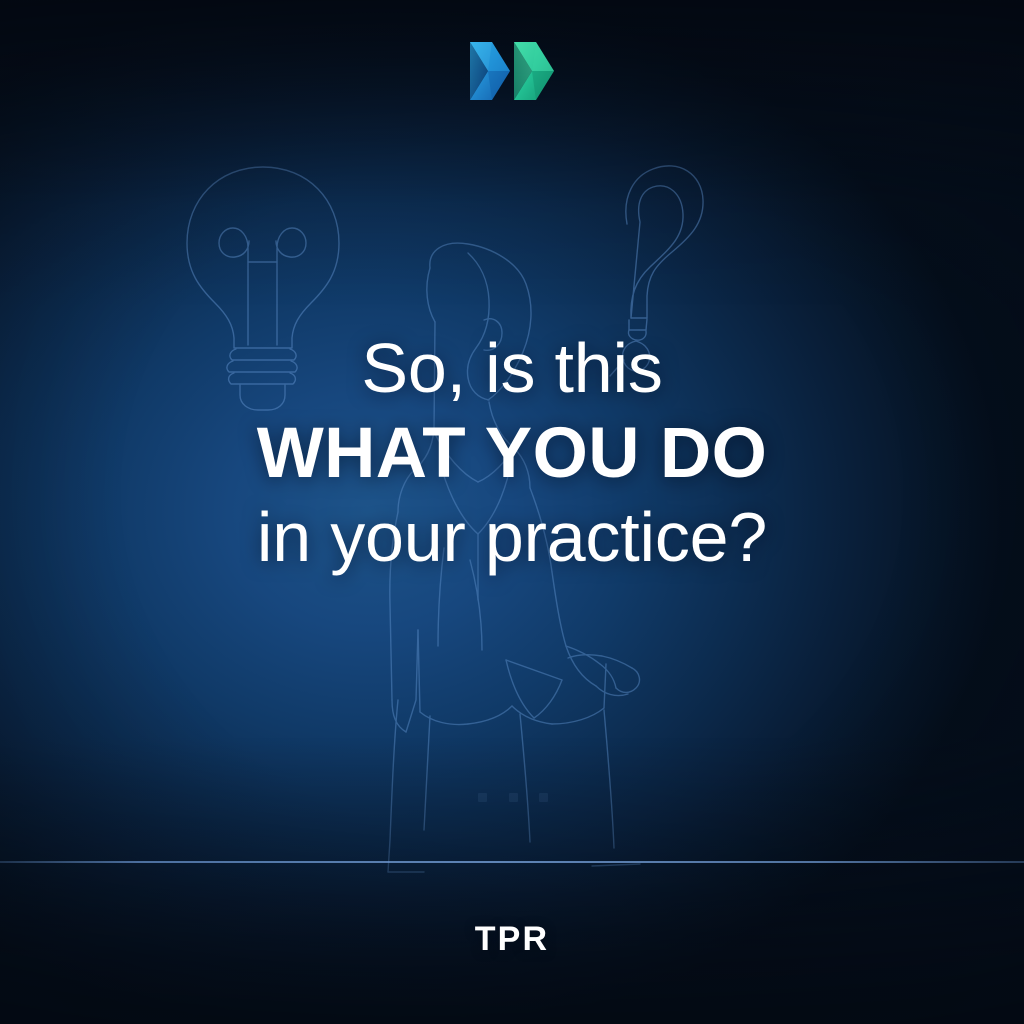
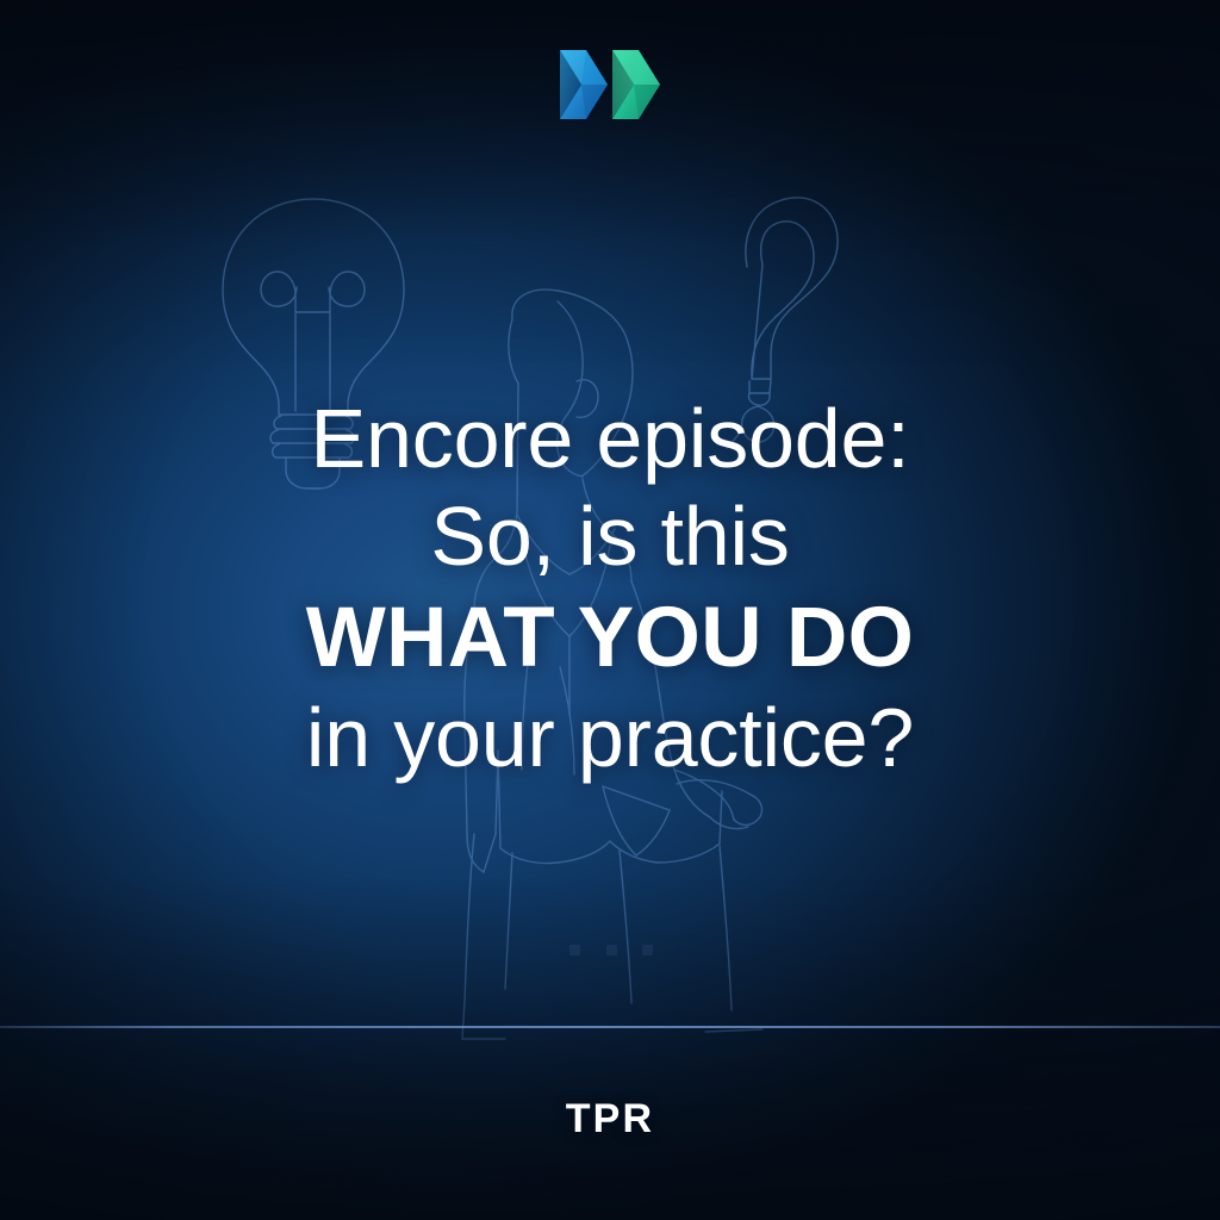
+ Encore episode:
  So, is this
  WHAT YOU DO
  in your practice?
  TPR
